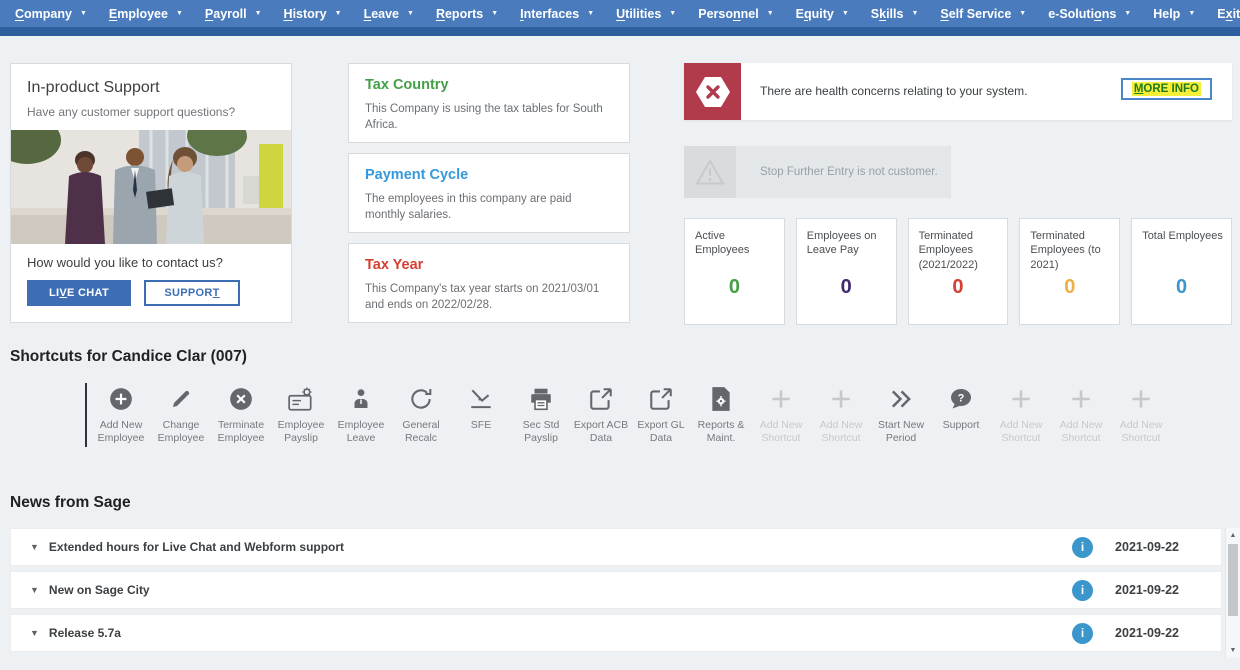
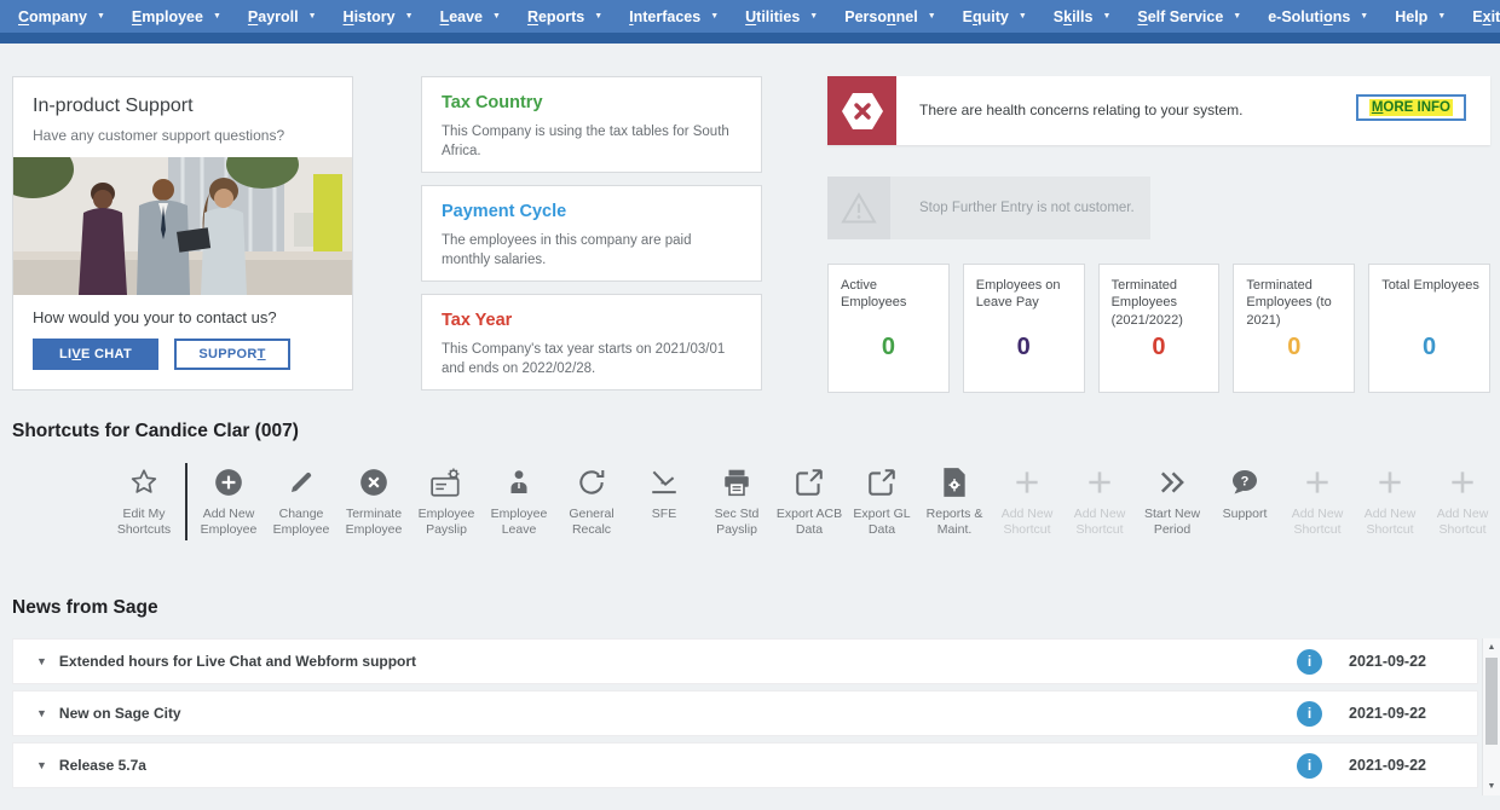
  Company
  Employee
  Payroll
  History
  Leave
  Reports
  Interfaces
  Utilities
  Personnel
  Equity
  Skills
  Self Service
  e-Solutions
  Help
  Exit
  In-product Support
  Have any customer support questions?
- How would you like to contact us?
+ How would you your to contact us?
  LIVE CHAT
  SUPPORT
  Tax Country
  This Company is using the tax tables for South Africa.
  Payment Cycle
  The employees in this company are paid monthly salaries.
  Tax Year
  This Company's tax year starts on 2021/03/01 and ends on 2022/02/28.
  There are health concerns relating to your system.
  MORE INFO
  Stop Further Entry is not customer.
  Active Employees
  0
  Employees on Leave Pay
  0
  Terminated Employees (2021/2022)
  0
  Terminated Employees (to 2021)
  0
  Total Employees
  0
  Shortcuts for Candice Clar (007)
+ Edit My Shortcuts
  Add New Employee
  Change Employee
  Terminate Employee
  Employee Payslip
  Employee Leave
  General Recalc
  SFE
  Sec Std Payslip
  Export ACB Data
  Export GL Data
  Reports & Maint.
  Add New Shortcut
  Add New Shortcut
  Start New Period
  ?
  Support
  Add New Shortcut
  Add New Shortcut
  Add New Shortcut
  News from Sage
  ▼
  Extended hours for Live Chat and Webform support
  i
  2021-09-22
  ▼
  New on Sage City
  i
  2021-09-22
  ▼
  Release 5.7a
  i
  2021-09-22
